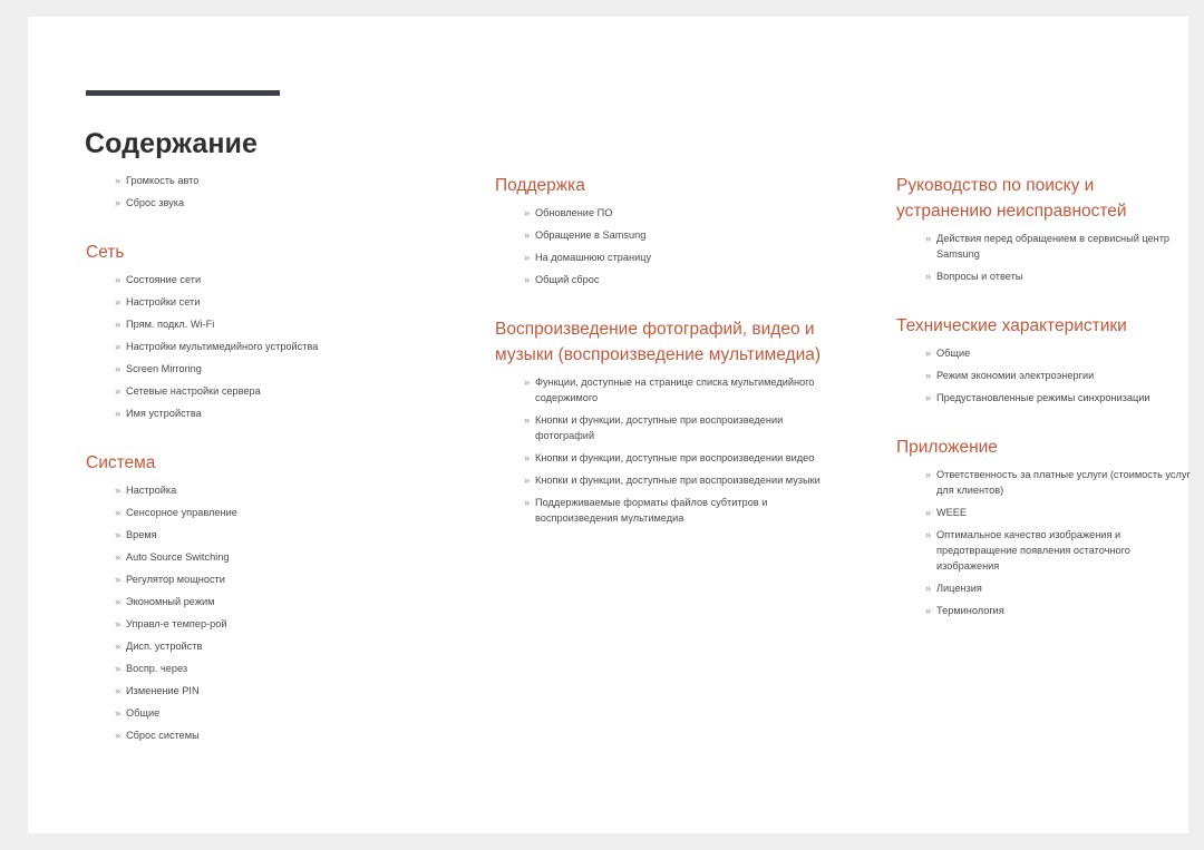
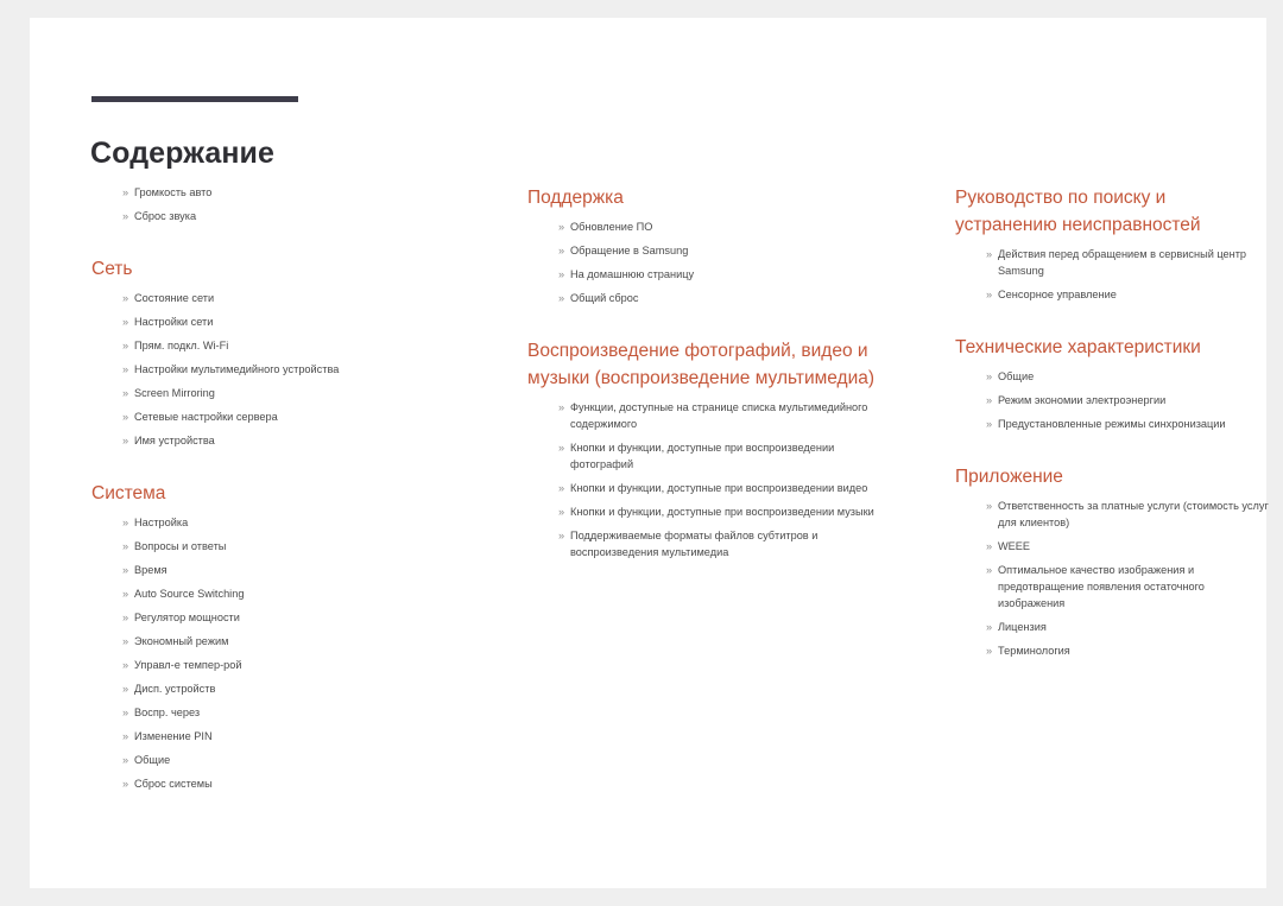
  Содержание
  »
  Громкость авто
  »
  Сброс звука
  Сеть
  »
  Состояние сети
  »
  Настройки сети
  »
  Прям. подкл. Wi-Fi
  »
  Настройки мультимедийного устройства
  »
  Screen Mirroring
  »
  Сетевые настройки сервера
  »
  Имя устройства
  Система
  »
  Настройка
  »
- Сенсорное управление
+ Вопросы и ответы
  »
  Время
  »
  Auto Source Switching
  »
  Регулятор мощности
  »
  Экономный режим
  »
  Управл-е темпер-рой
  »
  Дисп. устройств
  »
  Воспр. через
  »
  Изменение PIN
  »
  Общие
  »
  Сброс системы
  Поддержка
  »
  Обновление ПО
  »
  Обращение в Samsung
  »
  На домашнюю страницу
  »
  Общий сброс
  Воспроизведение фотографий, видео и музыки (воспроизведение мультимедиа)
  »
  Функции, доступные на странице списка мультимедийного содержимого
  »
  Кнопки и функции, доступные при воспроизведении фотографий
  »
  Кнопки и функции, доступные при воспроизведении видео
  »
  Кнопки и функции, доступные при воспроизведении музыки
  »
  Поддерживаемые форматы файлов субтитров и воспроизведения мультимедиа
  Руководство по поиску и устранению неисправностей
  »
  Действия перед обращением в сервисный центр Samsung
  »
- Вопросы и ответы
+ Сенсорное управление
  Технические характеристики
  »
  Общие
  »
  Режим экономии электроэнергии
  »
  Предустановленные режимы синхронизации
  Приложение
  »
  Ответственность за платные услуги (стоимость услуг для клиентов)
  »
  WEEE
  »
  Оптимальное качество изображения и предотвращение появления остаточного изображения
  »
  Лицензия
  »
  Терминология
